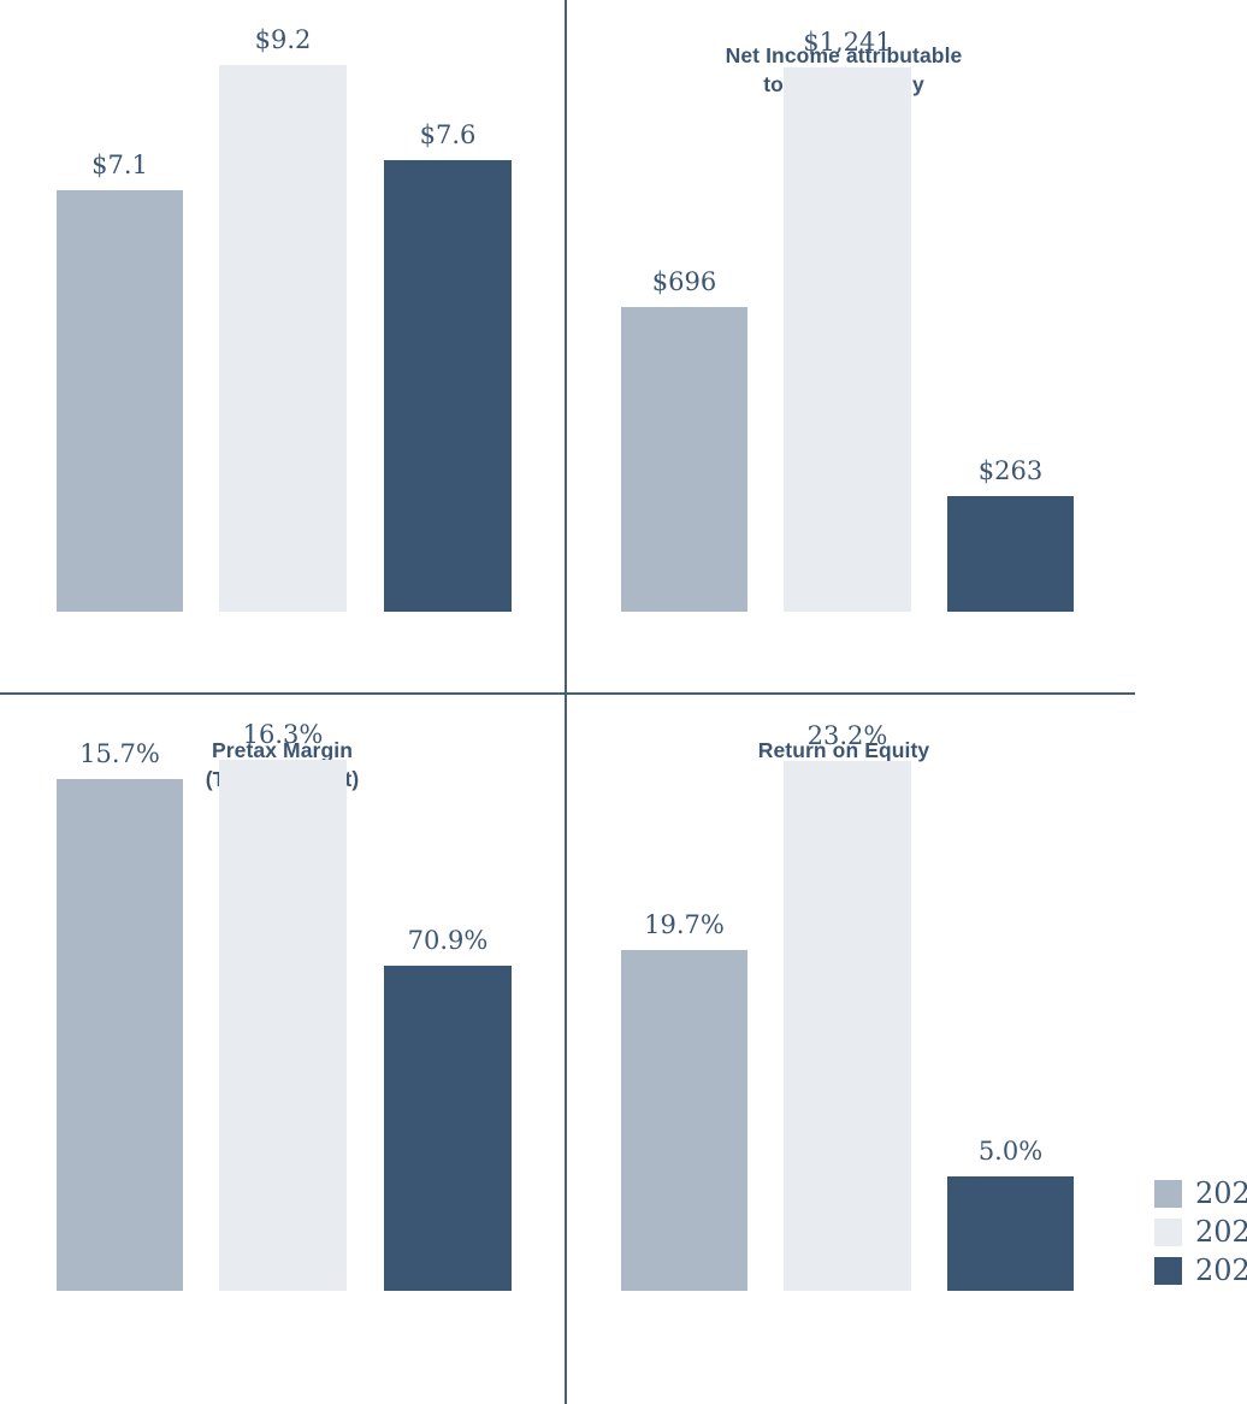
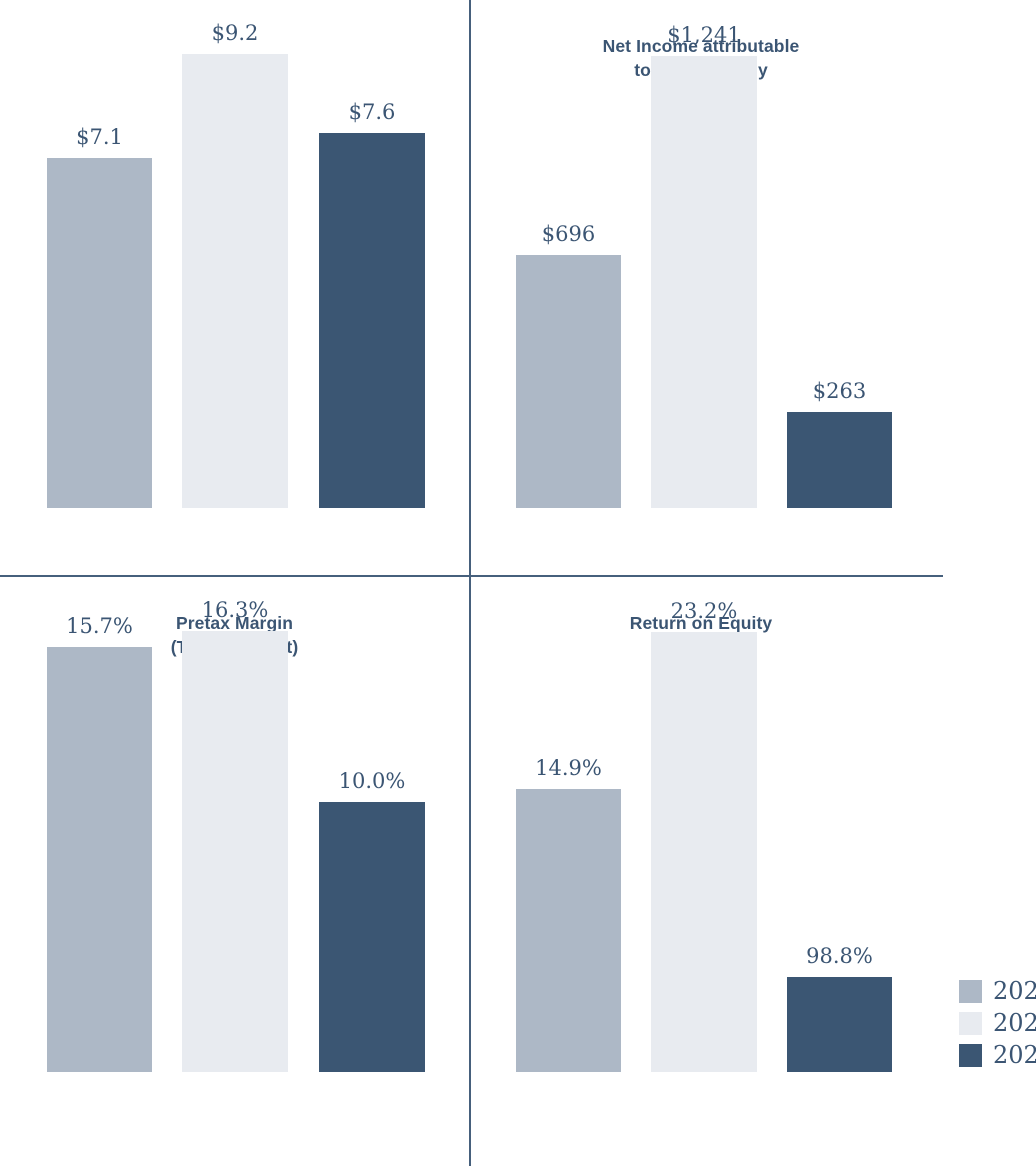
  $7.1
  $9.2
  $7.6
  Net Income attributable
  $696
  $1,241
  $263
  Pretax Margin
  15.7%
  16.3%
- 70.9%
+ 10.0%
  Return on Equity
- 19.7%
+ 14.9%
  23.2%
- 5.0%
+ 98.8%
  202
  202
  202
